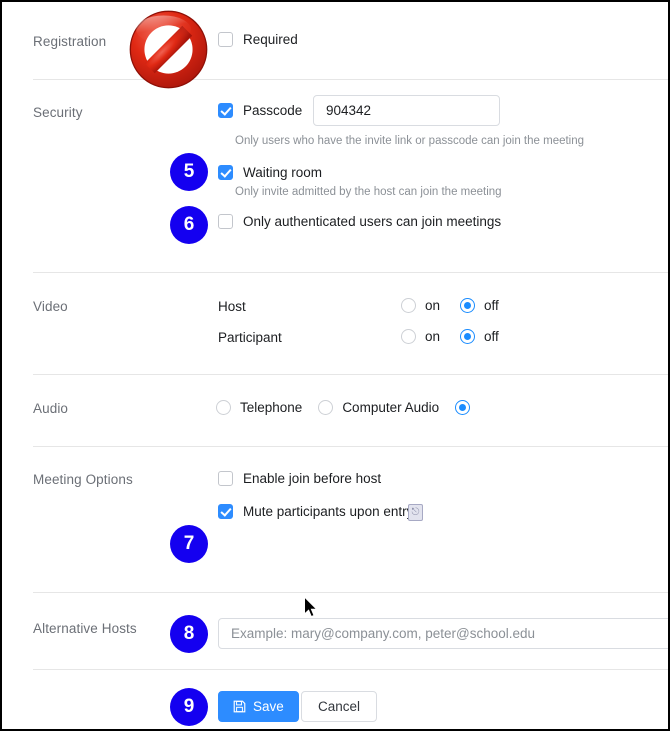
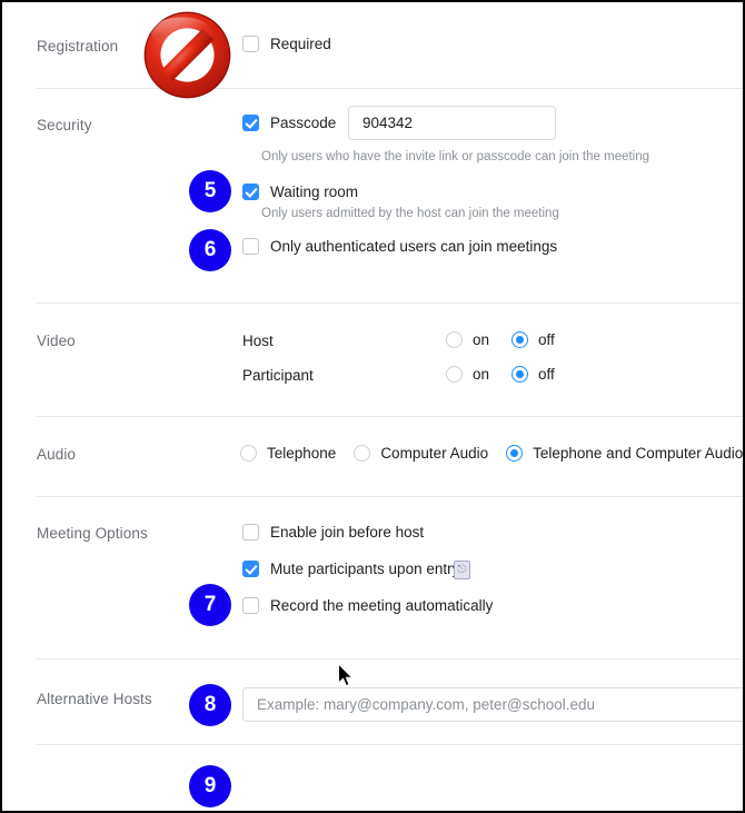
  Registration
  Required
  Security
  Passcode
  904342
  Only users who have the invite link or passcode can join the meeting
  Waiting room
- Only invite admitted by the host can join the meeting
+ Only users admitted by the host can join the meeting
  Only authenticated users can join meetings
  Video
  Host
  on
  off
  Participant
  on
  off
  Audio
  Telephone
  Computer Audio
+ Telephone and Computer Audio
  Meeting Options
  Enable join before host
  Mute participants upon entr
  ⎋
+ Record the meeting automatically
  Alternative Hosts
  Example: mary@company.com, peter@school.edu
- Save
- Cancel
  5
  6
  7
  8
  9
